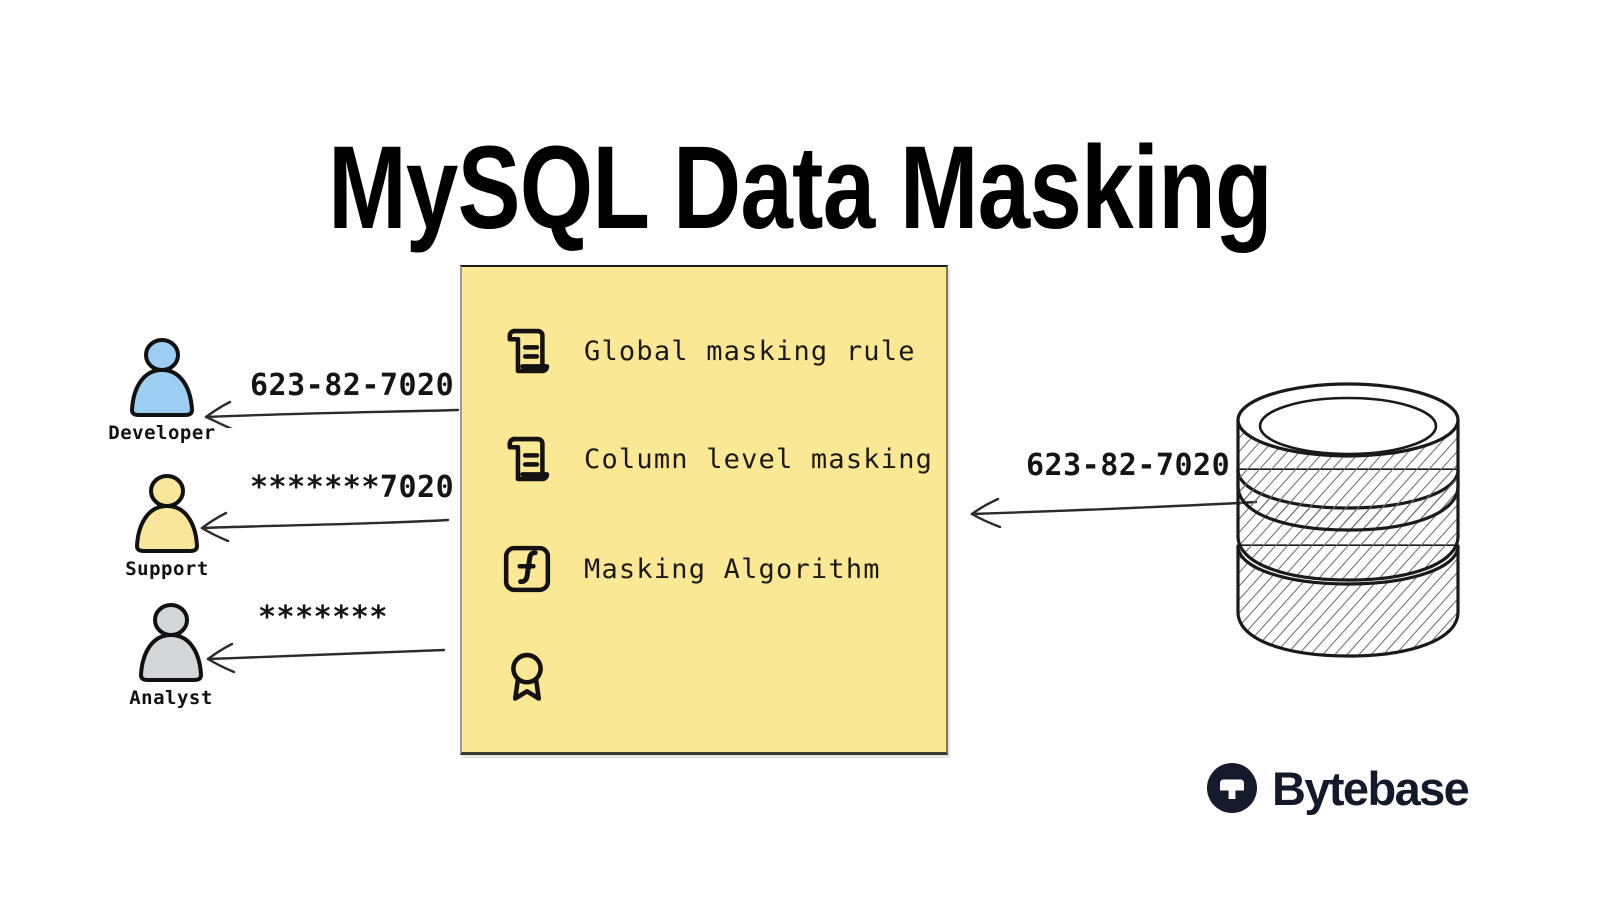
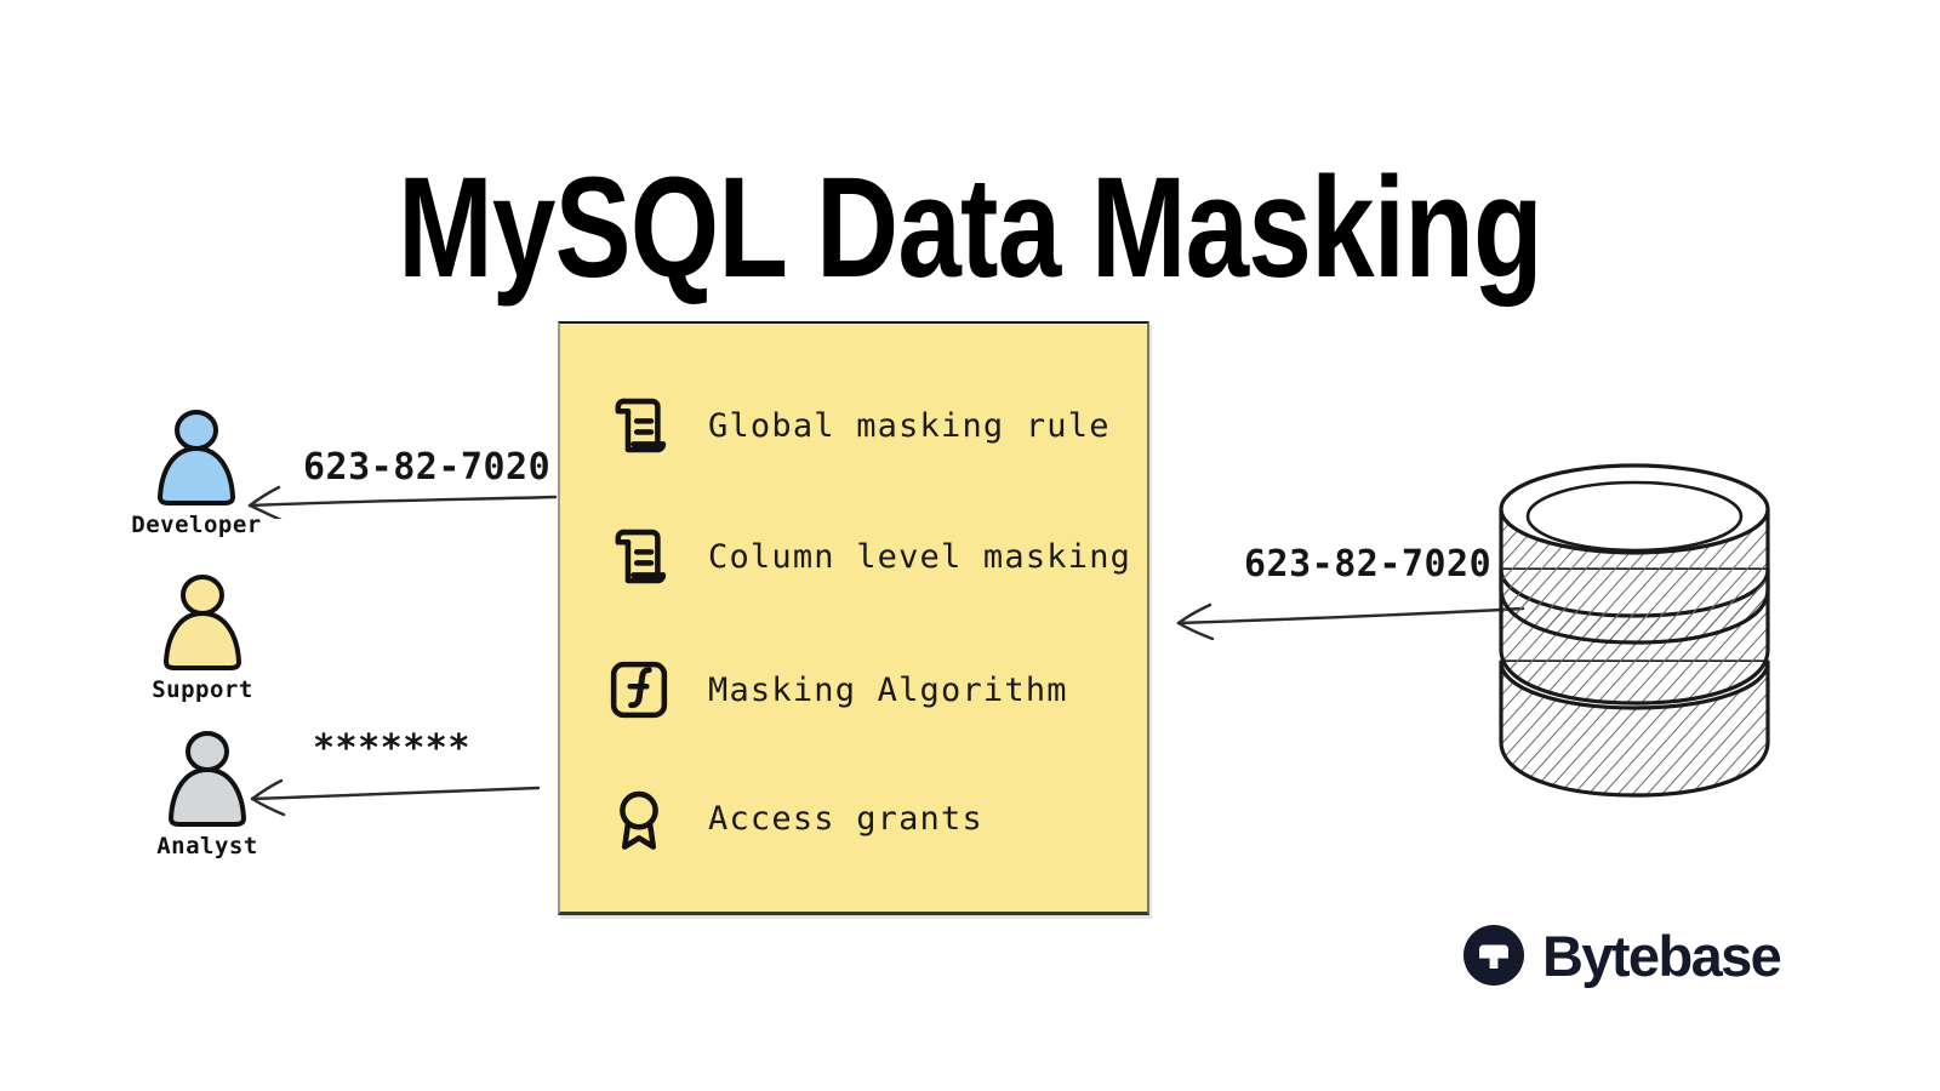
  MySQL Data Masking
  Global masking rule
  Column level masking
  Masking Algorithm
+ Access grants
  Developer
  Support
  Analyst
  623-82-7020
- *******7020
  *******
  623-82-7020
  Bytebase
